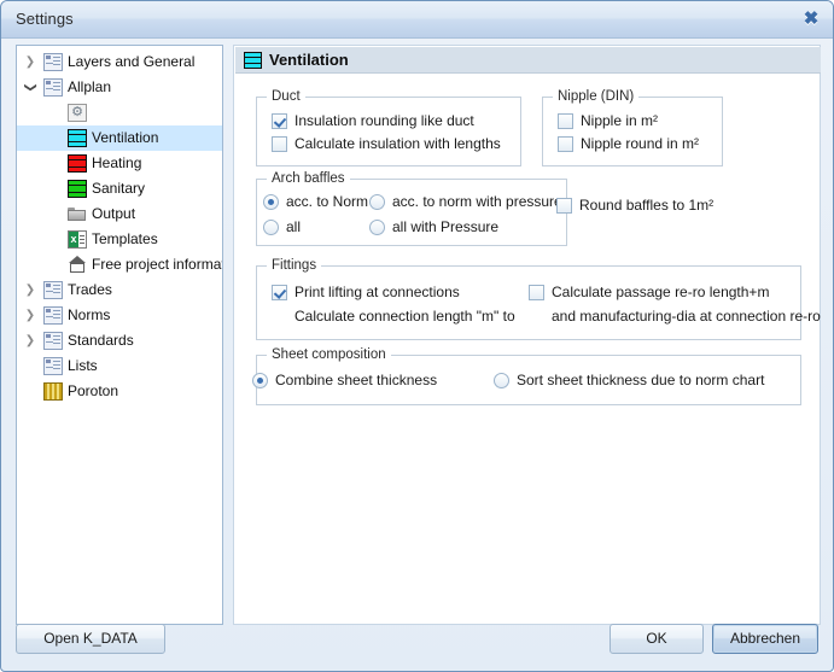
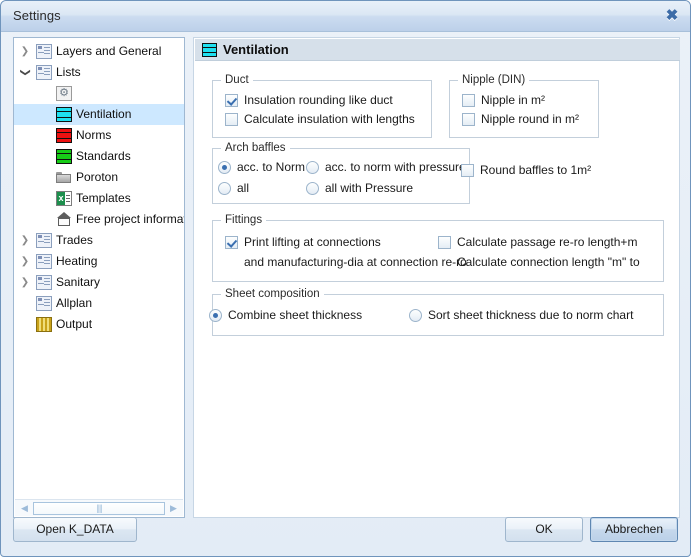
  Settings
  ✖
  ❯
  Layers and General
- Allplan
+ Lists
  ⚙
  Ventilation
- Heating
+ Norms
- Sanitary
+ Standards
- Output
+ Poroton
  Templates
  Free project informa
  ❯
  Trades
  ❯
- Norms
+ Heating
  ❯
- Standards
+ Sanitary
- Lists
+ Allplan
- Poroton
+ Output
+ ◀
+ ||||
+ ▶
  Ventilation
  Duct
  Insulation rounding like duct
  Calculate insulation with lengths
  Nipple (DIN)
  Nipple in m²
  Nipple round in m²
  Arch baffles
  acc. to Norm
  acc. to norm with pressur
  all
  all with Pressure
  Round baffles to 1m²
  Fittings
  Print lifting at connections
- Calculate connection length "m" to
+ and manufacturing-dia at connection re-ro
  Calculate passage re-ro length+m
- and manufacturing-dia at connection re-ro
+ Calculate connection length "m" to
  Sheet composition
  Combine sheet thickness
  Sort sheet thickness due to norm chart
  Open K_DATA
  OK
  Abbrechen
